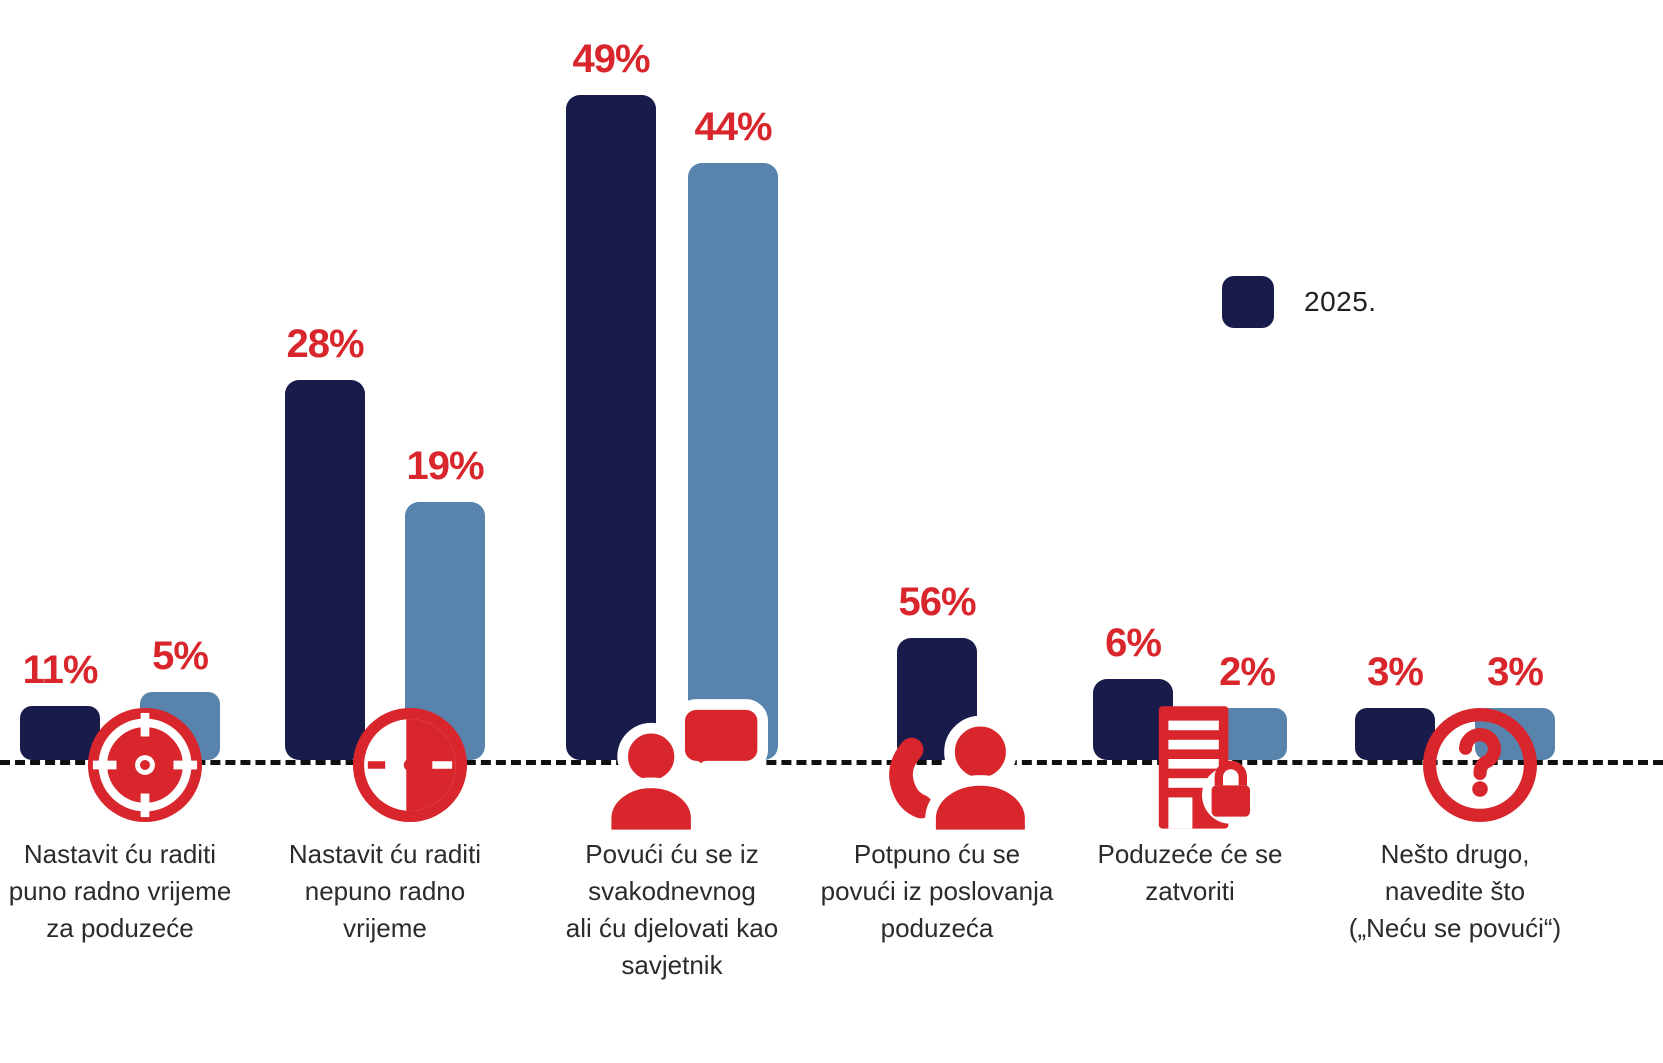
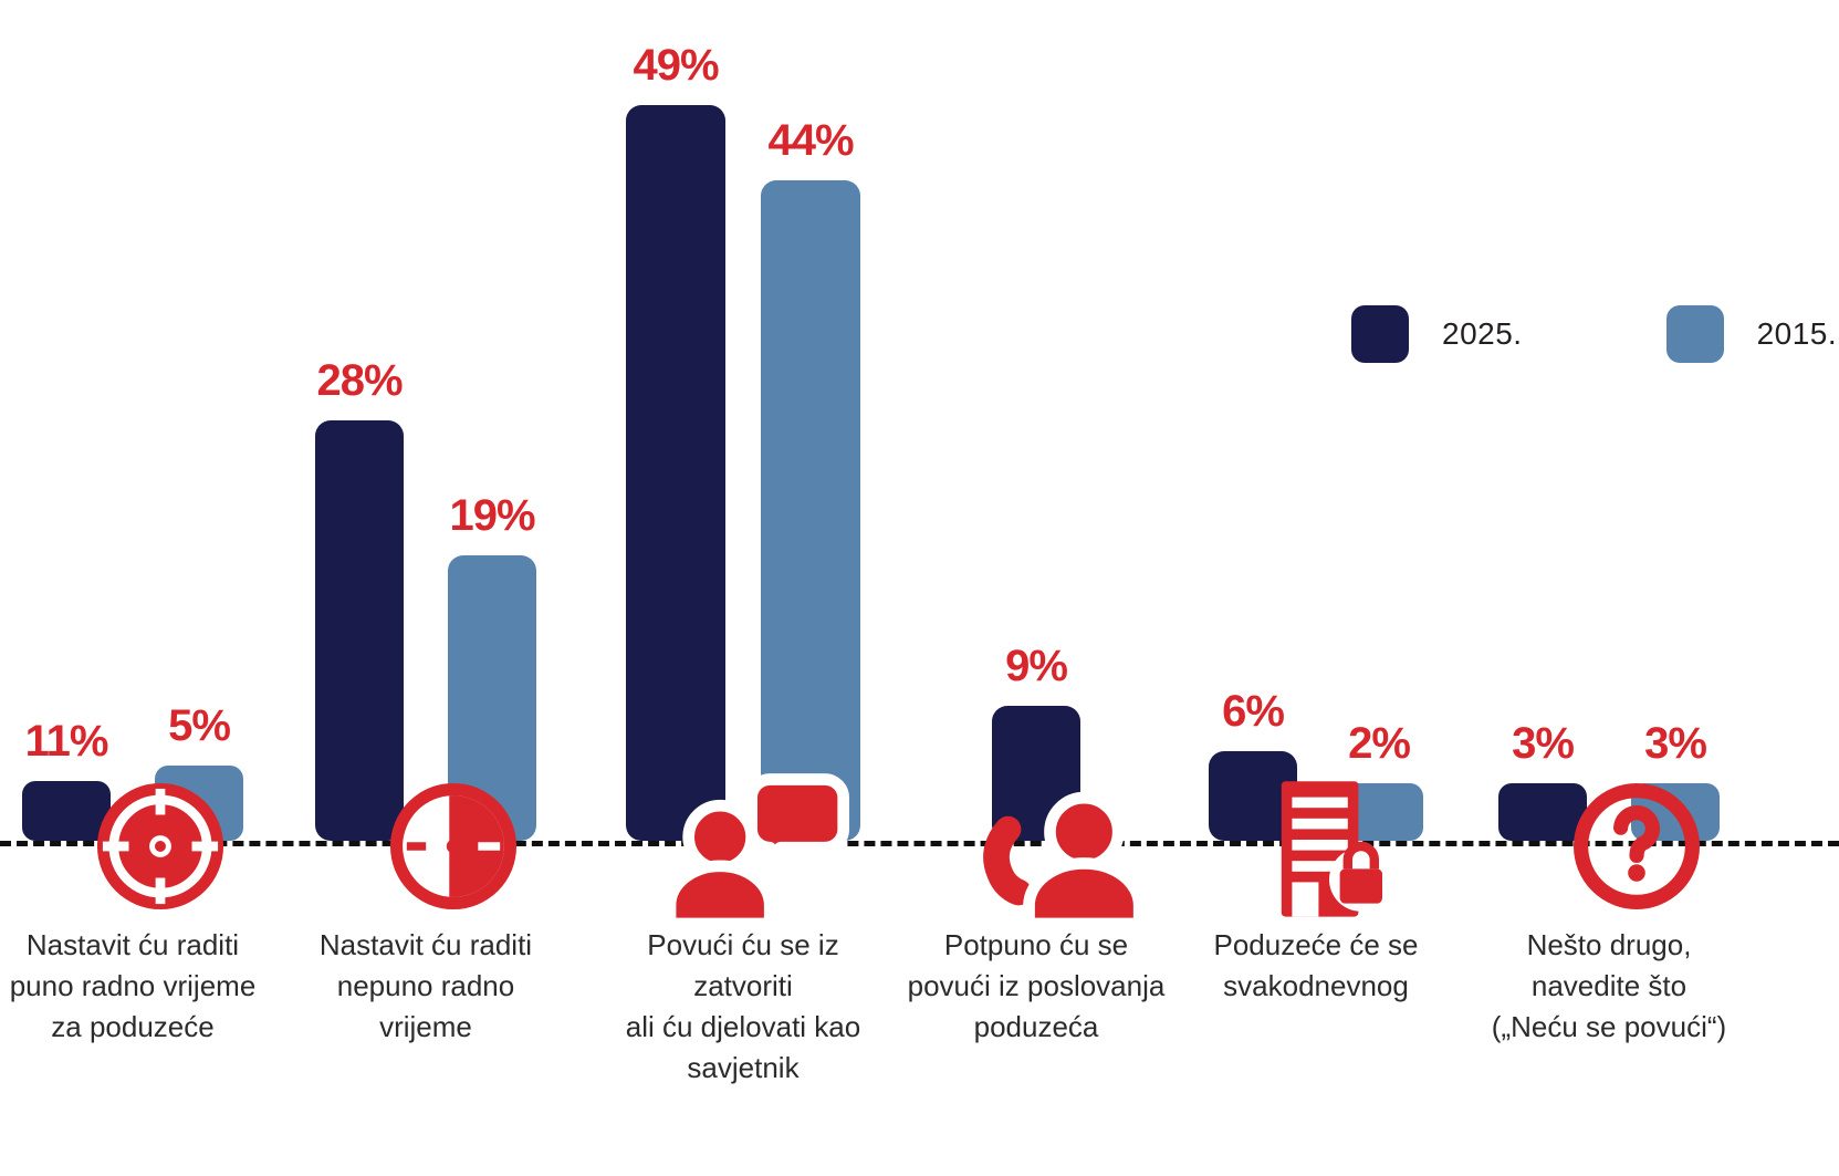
  2025.
+ 2015.
  11%
  5%
  28%
  19%
  49%
  44%
- 56%
+ 9%
  6%
  2%
  3%
  3%
  Nastavit ću raditi
  puno radno vrijeme
  za poduzeće
  Nastavit ću raditi
  nepuno radno
  vrijeme
  Povući ću se iz
- svakodnevnog
+ zatvoriti
  ali ću djelovati kao
  savjetnik
  Potpuno ću se
  povući iz poslovanja
  poduzeća
  Poduzeće će se
- zatvoriti
+ svakodnevnog
  Nešto drugo,
  navedite što
  („Neću se povući“)
